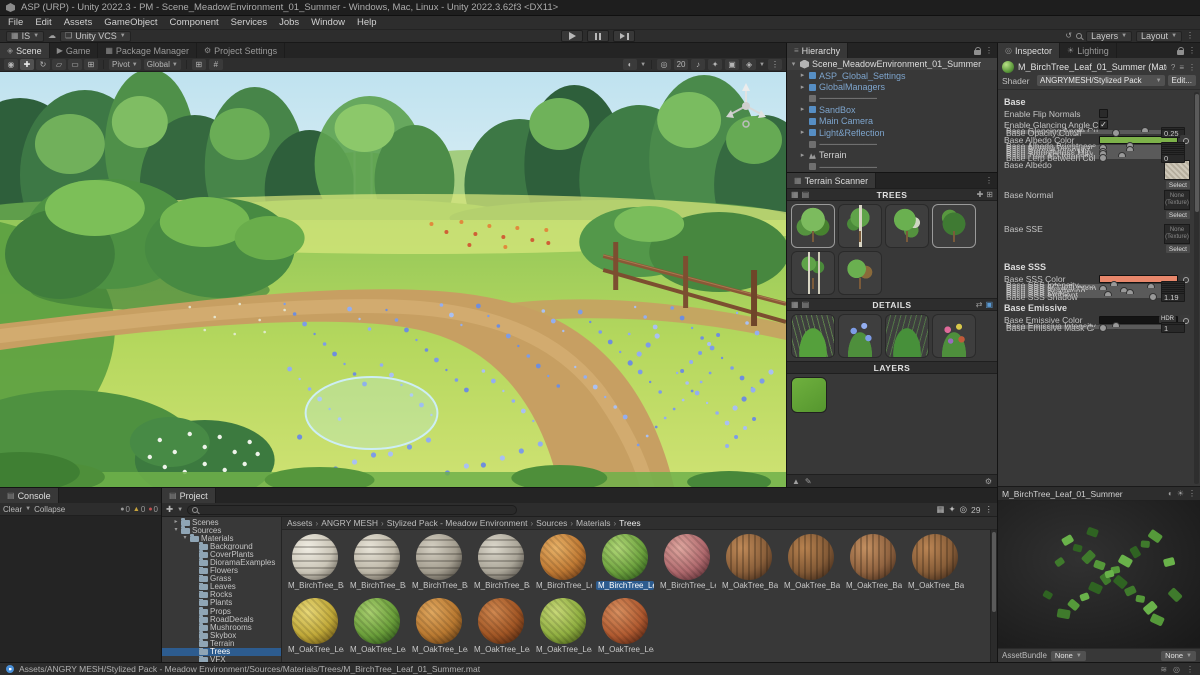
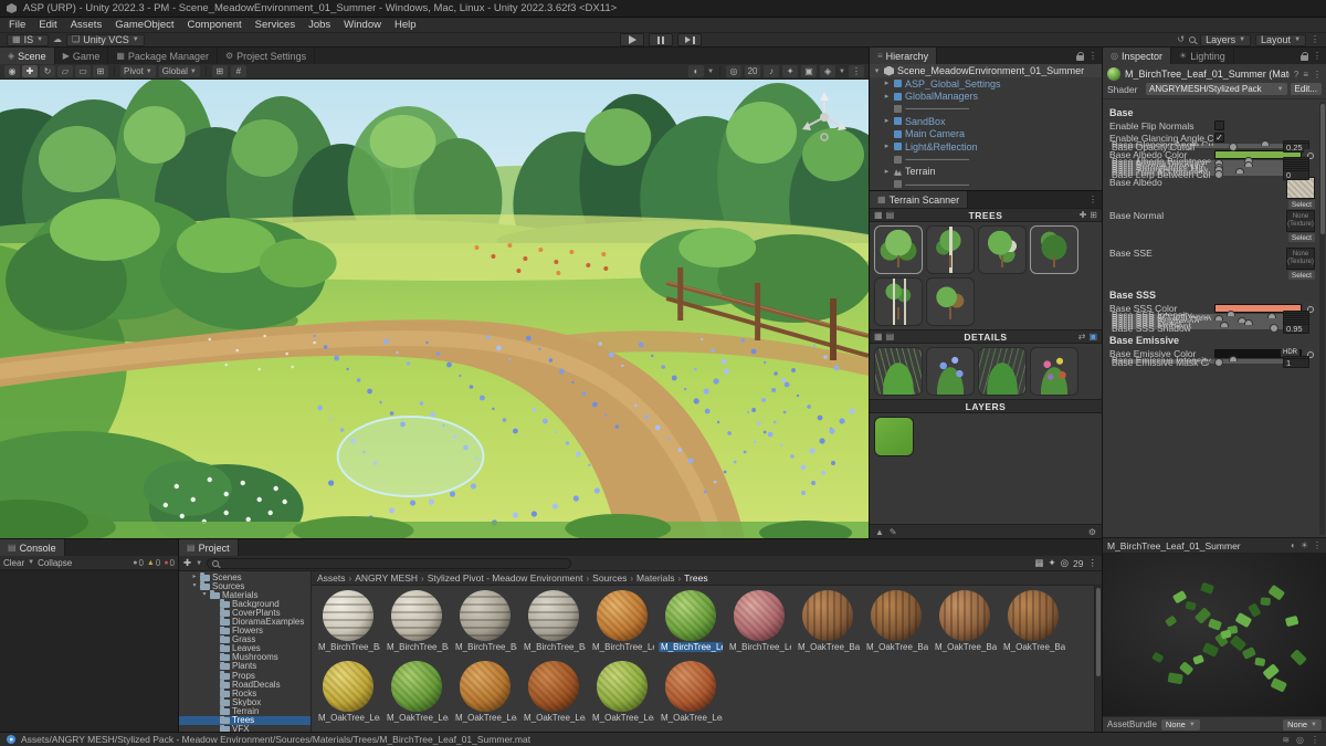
  ASP (URP) - Unity 2022.3 - PM - Scene_MeadowEnvironment_01_Summer - Windows, Mac, Linux - Unity 2022.3.62f3 <DX11>
  File
  Edit
  Assets
  GameObject
  Component
  Services
  Jobs
  Window
  Help
  ▦
  IS
  ☁
  ❑
  Unity VCS
  ↺
  Layers
  Layout
  ⋮
  ◈
  Scene
  ▶
  Game
  ▦
  Package Manager
  ⚙
  Project Settings
  ◉
  ✚
  ↻
  ▱
  ▭
  ⊞
  Pivot
  Global
  ⊞
  #
  ◐
  ◎
  20
  ♪
  ✦
  ▣
  ◈
  ⋮
  ≡
  Hierarchy
  ⋮
  Scene_MeadowEnvironment_01_Summer
  ASP_Global_Settings
  GlobalManagers
  -----------------------------
  SandBox
  Main Camera
  Light&Reflection
  -----------------------------
  Terrain
  -----------------------------
  ▦
  Terrain Scanner
  ⋮
  ▦
  ▤
  TREES
  ✚
  ⊞
  ▦
  ▤
  DETAILS
  ⇄
  ▣
  LAYERS
  ▲
  ✎
  ⚙
  ▤
  Console
  Clear
  Collapse
  0
  0
  0
  ▤
  Project
  ✚
  ▦
  ✦
  ◎
  29
  ⋮
  Scenes
  Sources
  Materials
  Background
  CoverPlants
  DioramaExamples
  Flowers
  Grass
  Leaves
- Rocks
+ Mushrooms
  Plants
  Props
  RoadDecals
- Mushrooms
+ Rocks
  Skybox
  Terrain
  Trees
  VFX
  Assets
  ›
  ANGRY MESH
  ›
- Stylized Pack - Meadow Environment
+ Stylized Pivot - Meadow Environment
  ›
  Sources
  ›
  Materials
  ›
  Trees
  M_BirchTree_B
  M_BirchTree_B
  M_BirchTree_B
  M_BirchTree_B
  M_BirchTree_L
  M_BirchTree_L
  M_BirchTree_L
  M_OakTree_Ba
  M_OakTree_Ba
  M_OakTree_Ba
  M_OakTree_Ba
  M_OakTree_Le
  M_OakTree_Le
  M_OakTree_Le
  M_OakTree_Le
  M_OakTree_Le
  M_OakTree_Le
  ◎
  Inspector
  ☀
  Lighting
  ⋮
  M_BirchTree_Leaf_01_Summer (Mat
  ?
  ≡
  ⋮
  Shader
  ANGRYMESH/Stylized Pack
  Edit...
  Base
  Enable Flip Normals
  Enable Glancing Angle C
  ✓
  Base Glancing Angle Cu
  Base Opacity Cutoff
  0.25
  Base Albedo Color
  Base Albedo Brightness
  Base Albedo Desaturat
  Base Normal Intensity
  Base Smoothness Min
  Base Smoothness Max
  Base Tree AO Intensity
  Base Lerp Between Col
  0
  Base Albedo
  Base Normal
  Base SSE
  Base SSS
  Base SSS Color
  Base SSS Intensity
  Base SSS AO Influence
  Base SSS Normal Disto
  Base SSS Scattering
  Base SSS Direct
  Base SSS Ambient
  Base SSS Shadow
- 1.19
+ 0.95
  Base Emissive
  Base Emissive Color
  Base Emissive Intensity
  Base Emissive Mask C
  1
  M_BirchTree_Leaf_01_Summer
  ◐
  ☀
  ⋮
  AssetBundle
  None
  None
  Assets/ANGRY MESH/Stylized Pack - Meadow Environment/Sources/Materials/Trees/M_BirchTree_Leaf_01_Summer.mat
  ≋
  ◎
  ⋮
